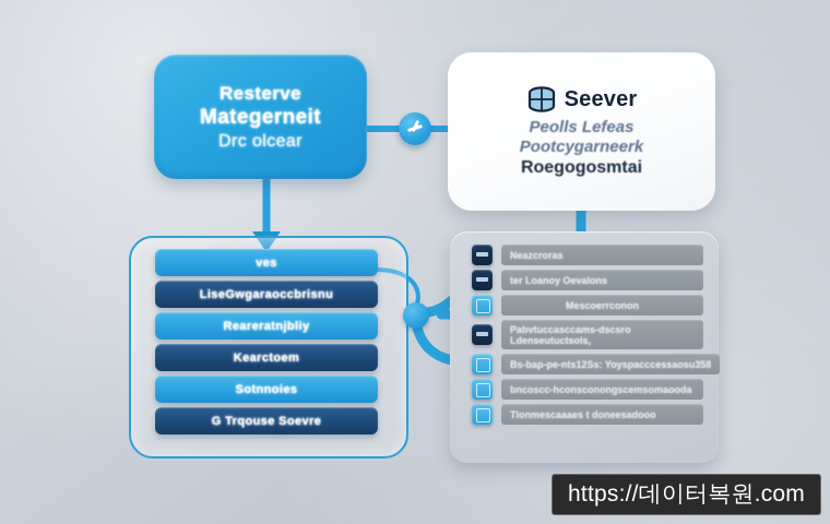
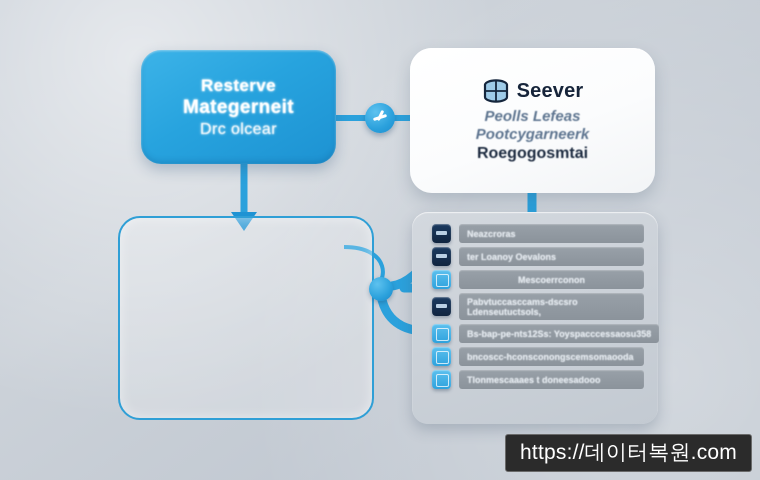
  Resterve
  Mategerneit
  Drc olcear
  Seever
  Peolls Lefeas
  Pootcygarneerk
  Roegogosmtai
- ves
- LiseGwgaraoccbrisnu
- Reareratnjbliy
- Kearctoem
- Sotnnoies
- G Trqouse Soevre
  Neazcroras
  ter Loanoy Oevalons
  Mescoerrconon
  Pabvtuccasccams-dscsro
  Ldenseutuctsols,
  Bs-bap-pe-nts12Ss: Yoyspacccessaosu358
  bncoscc-hconsconongscemsomaooda
  Tlonmescaaaes t doneesadooo
  https://데이터복원.com
